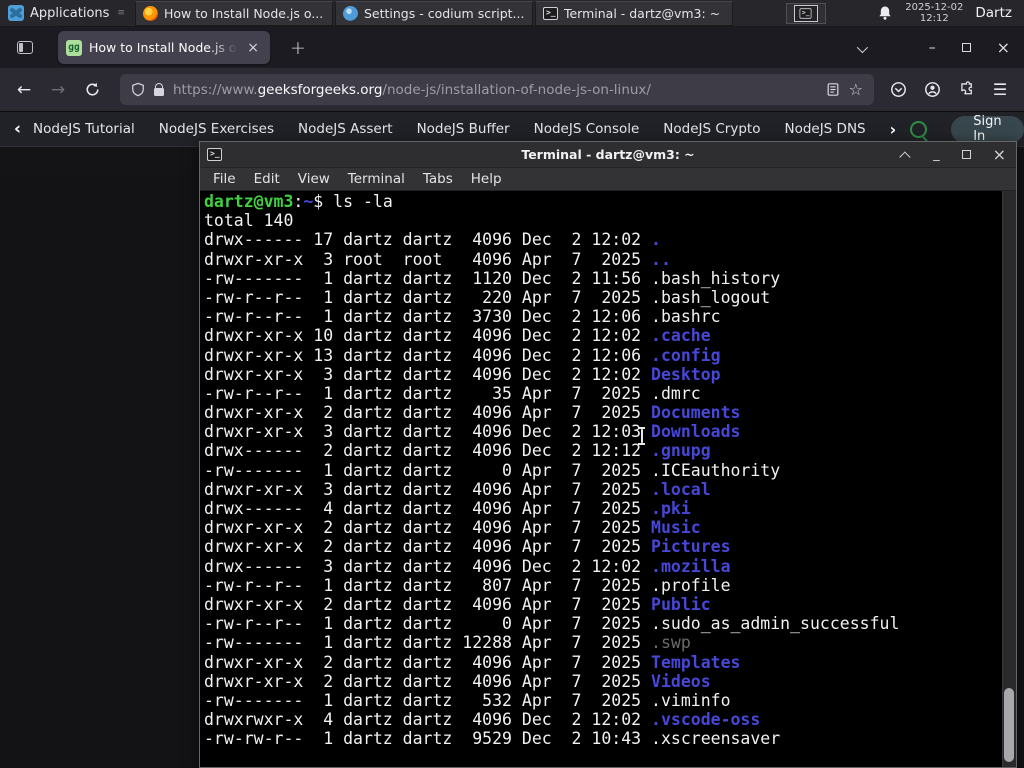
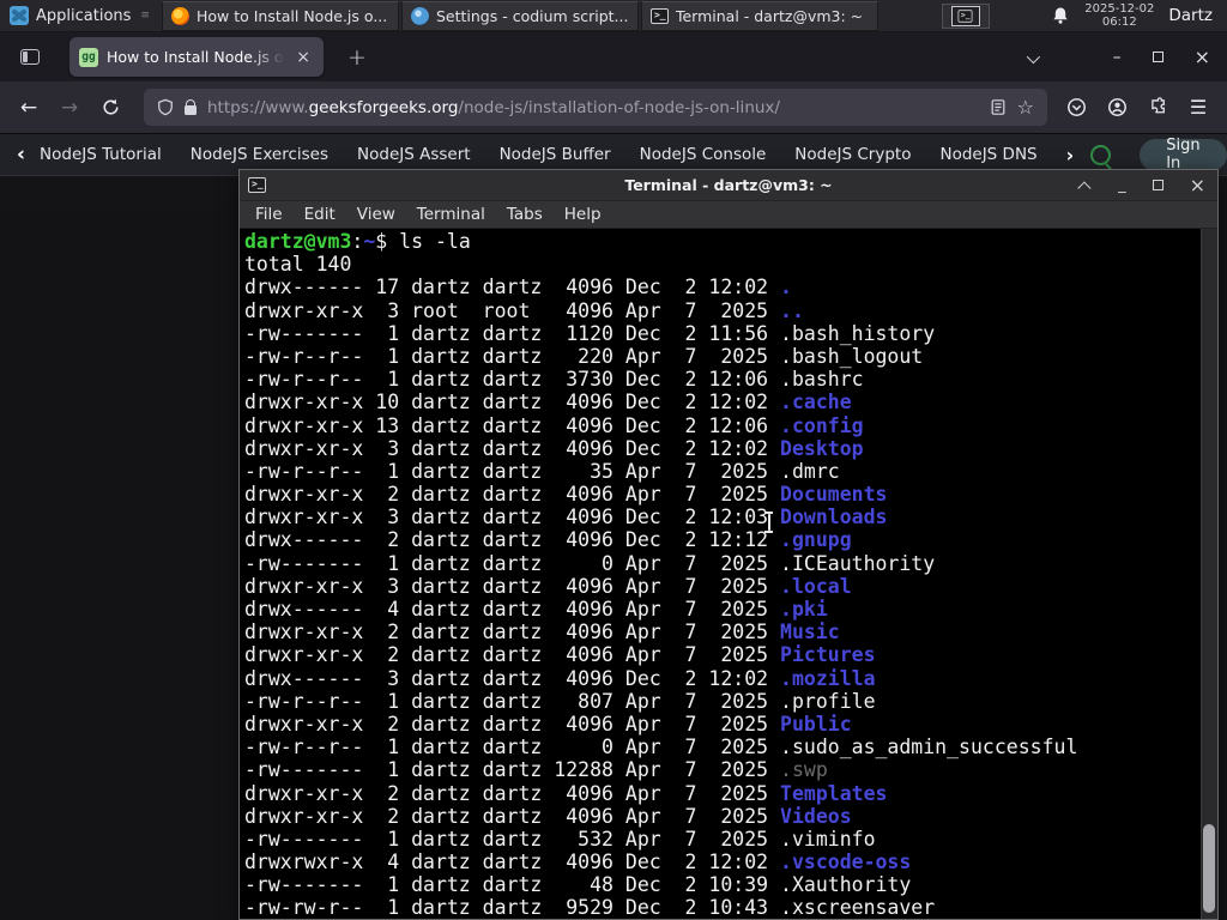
  Applications
  ≡
  How to Install Node.js o...
  Settings - codium script...
  >_
  Terminal - dartz@vm3: ~
  2025-12-02
- 12:12
+ 06:12
  Dartz
  gg
  How to Install Node.js o
  ×
  +
  –
  ×
  ←
  →
  https://www.geeksforgeeks.org/node-js/installation-of-node-js-on-linux/
  ☆
  ☰
  ‹
  NodeJS Tutorial
  NodeJS Exercises
  NodeJS Assert
  NodeJS Buffer
  NodeJS Console
  NodeJS Crypto
  NodeJS DNS
  ›
  Sign In
  >_
  Terminal - dartz@vm3: ~
  _
  ×
  File
  Edit
  View
  Terminal
  Tabs
  Help
  dartz@vm3:~$ ls -la
  total 140
  drwx------ 17 dartz dartz 4096 Dec 2 12:02 .
  drwxr-xr-x 3 root root 4096 Apr 7 2025 ..
  -rw------- 1 dartz dartz 1120 Dec 2 11:56 .bash_history
  -rw-r--r-- 1 dartz dartz 220 Apr 7 2025 .bash_logout
  -rw-r--r-- 1 dartz dartz 3730 Dec 2 12:06 .bashrc
  drwxr-xr-x 10 dartz dartz 4096 Dec 2 12:02 .cache
  drwxr-xr-x 13 dartz dartz 4096 Dec 2 12:06 .config
  drwxr-xr-x 3 dartz dartz 4096 Dec 2 12:02 Desktop
  -rw-r--r-- 1 dartz dartz 35 Apr 7 2025 .dmrc
  drwxr-xr-x 2 dartz dartz 4096 Apr 7 2025 Documents
  drwxr-xr-x 3 dartz dartz 4096 Dec 2 12:0 Downloads
  drwx------ 2 dartz dartz 4096 Dec 2 12:12 .gnupg
  -rw------- 1 dartz dartz 0 Apr 7 2025 .ICEauthority
  drwxr-xr-x 3 dartz dartz 4096 Apr 7 2025 .local
  drwx------ 4 dartz dartz 4096 Apr 7 2025 .pki
  drwxr-xr-x 2 dartz dartz 4096 Apr 7 2025 Music
  drwxr-xr-x 2 dartz dartz 4096 Apr 7 2025 Pictures
  drwx------ 3 dartz dartz 4096 Dec 2 12:02 .mozilla
  -rw-r--r-- 1 dartz dartz 807 Apr 7 2025 .profile
  drwxr-xr-x 2 dartz dartz 4096 Apr 7 2025 Public
  -rw-r--r-- 1 dartz dartz 0 Apr 7 2025 .sudo_as_admin_successful
  -rw------- 1 dartz dartz 12288 Apr 7 2025 .swp
  drwxr-xr-x 2 dartz dartz 4096 Apr 7 2025 Templates
  drwxr-xr-x 2 dartz dartz 4096 Apr 7 2025 Videos
  -rw------- 1 dartz dartz 532 Apr 7 2025 .viminfo
  drwxrwxr-x 4 dartz dartz 4096 Dec 2 12:02 .vscode-oss
+ -rw------- 1 dartz dartz 48 Dec 2 10:39 .Xauthority
  -rw-rw-r-- 1 dartz dartz 9529 Dec 2 10:43 .xscreensaver
